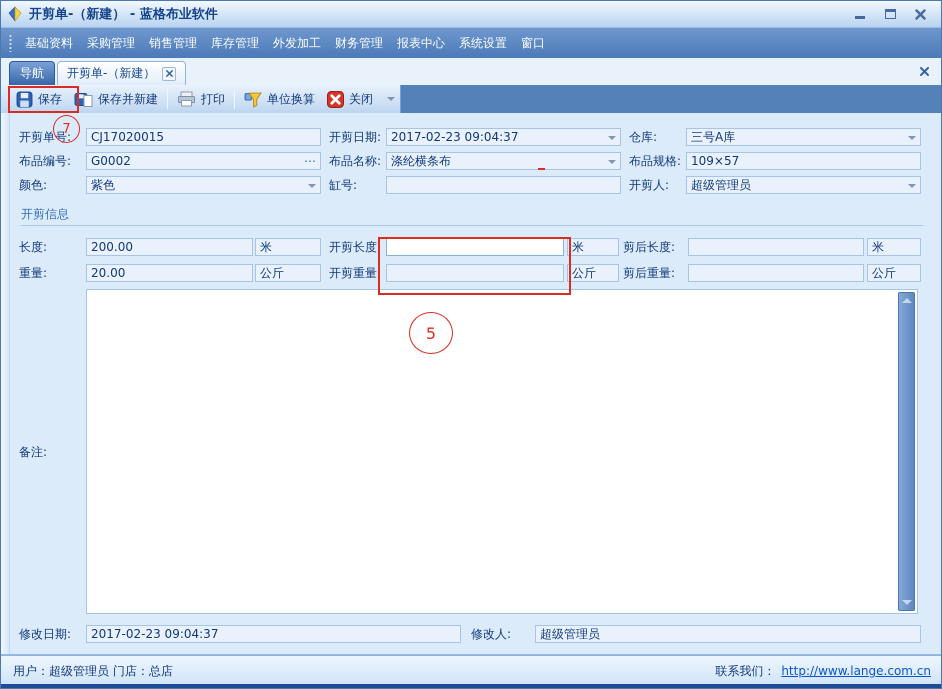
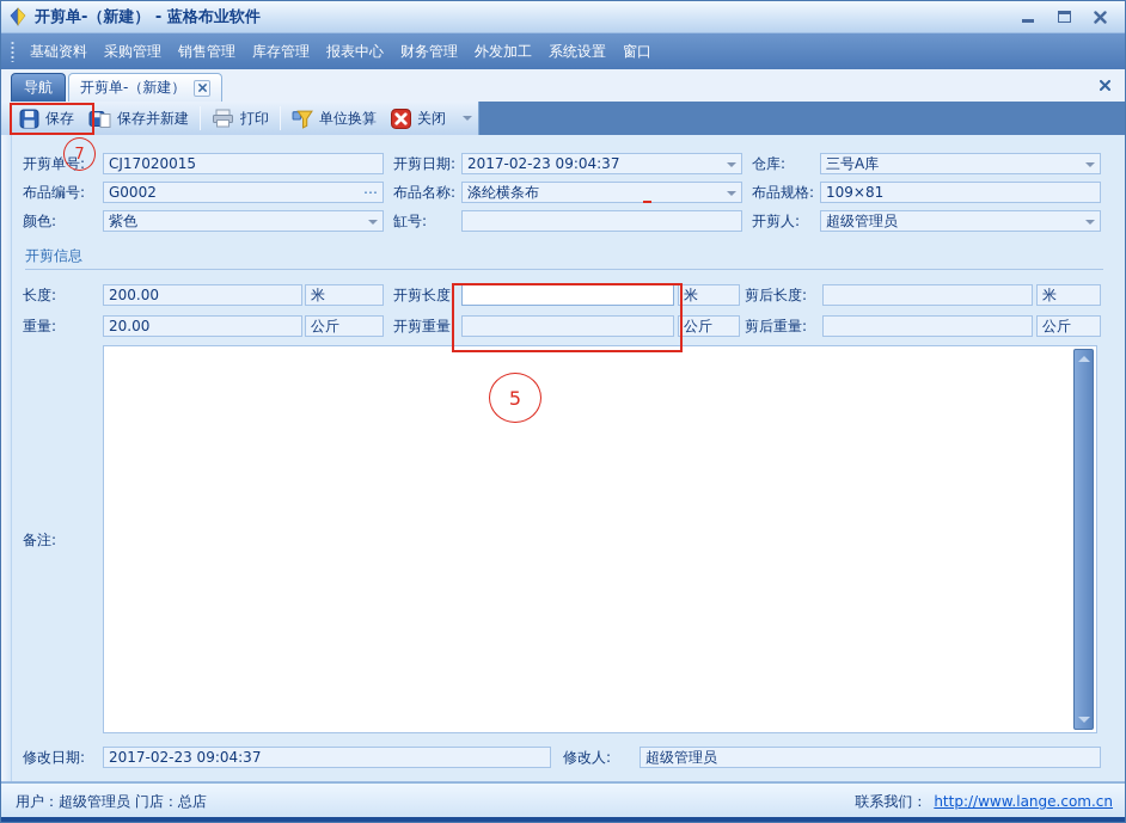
  开剪单-（新建） - 蓝格布业软件
  基础资料
  采购管理
  销售管理
  库存管理
- 外发加工
+ 报表中心
  财务管理
- 报表中心
+ 外发加工
  系统设置
  窗口
  导航
  开剪单-（新建）
  保存
  保存并新建
  打印
  单位换算
  关闭
  开剪单号:
  CJ17020015
  开剪日期:
  2017-02-23 09:04:37
  仓库:
  三号A库
  布品编号:
  G0002
  ⋯
  布品名称:
  涤纶横条布
  布品规格:
- 109×57
+ 109×81
  颜色:
  紫色
  缸号:
  开剪人:
  超级管理员
  开剪信息
  长度:
  200.00
  米
  开剪长度:
  米
  剪后长度:
  米
  重量:
  20.00
  公斤
  开剪重量:
  公斤
  剪后重量:
  公斤
  备注:
  修改日期:
  2017-02-23 09:04:37
  修改人:
  超级管理员
  用户：超级管理员 门店：总店
  联系我们：
  http://www.lange.com.cn
  7
  5
